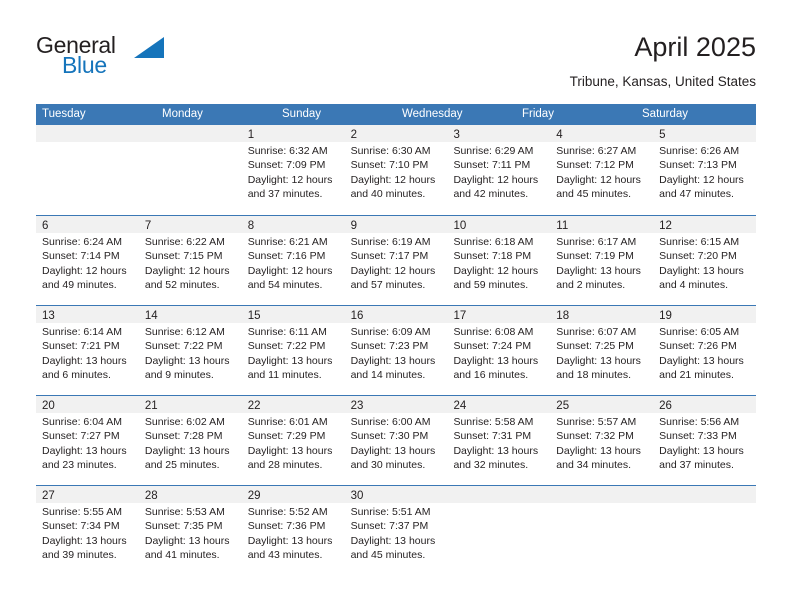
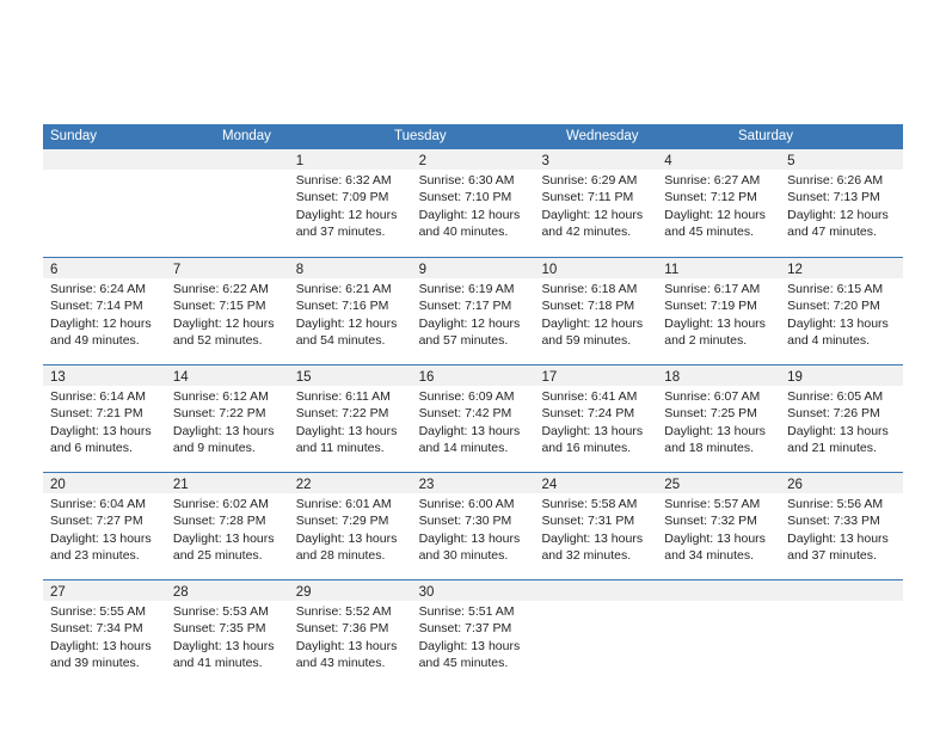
- General
- Blue
- April 2025
- Tribune, Kansas, United States
- Tuesday
+ Sunday
  Monday
- Sunday
+ Tuesday
  Wednesday
- Friday
  Saturday
  1
  Sunrise: 6:32 AM
  Sunset: 7:09 PM
  Daylight: 12 hours
  and 37 minutes.
  2
  Sunrise: 6:30 AM
  Sunset: 7:10 PM
  Daylight: 12 hours
  and 40 minutes.
  3
  Sunrise: 6:29 AM
  Sunset: 7:11 PM
  Daylight: 12 hours
  and 42 minutes.
  4
  Sunrise: 6:27 AM
  Sunset: 7:12 PM
  Daylight: 12 hours
  and 45 minutes.
  5
  Sunrise: 6:26 AM
  Sunset: 7:13 PM
  Daylight: 12 hours
  and 47 minutes.
  6
  Sunrise: 6:24 AM
  Sunset: 7:14 PM
  Daylight: 12 hours
  and 49 minutes.
  7
  Sunrise: 6:22 AM
  Sunset: 7:15 PM
  Daylight: 12 hours
  and 52 minutes.
  8
  Sunrise: 6:21 AM
  Sunset: 7:16 PM
  Daylight: 12 hours
  and 54 minutes.
  9
  Sunrise: 6:19 AM
  Sunset: 7:17 PM
  Daylight: 12 hours
  and 57 minutes.
  10
  Sunrise: 6:18 AM
  Sunset: 7:18 PM
  Daylight: 12 hours
  and 59 minutes.
  11
  Sunrise: 6:17 AM
  Sunset: 7:19 PM
  Daylight: 13 hours
  and 2 minutes.
  12
  Sunrise: 6:15 AM
  Sunset: 7:20 PM
  Daylight: 13 hours
  and 4 minutes.
  13
  Sunrise: 6:14 AM
  Sunset: 7:21 PM
  Daylight: 13 hours
  and 6 minutes.
  14
  Sunrise: 6:12 AM
  Sunset: 7:22 PM
  Daylight: 13 hours
  and 9 minutes.
  15
  Sunrise: 6:11 AM
  Sunset: 7:22 PM
  Daylight: 13 hours
  and 11 minutes.
  16
  Sunrise: 6:09 AM
- Sunset: 7:23 PM
+ Sunset: 7:42 PM
  Daylight: 13 hours
  and 14 minutes.
  17
- Sunrise: 6:08 AM
+ Sunrise: 6:41 AM
  Sunset: 7:24 PM
  Daylight: 13 hours
  and 16 minutes.
  18
  Sunrise: 6:07 AM
  Sunset: 7:25 PM
  Daylight: 13 hours
  and 18 minutes.
  19
  Sunrise: 6:05 AM
  Sunset: 7:26 PM
  Daylight: 13 hours
  and 21 minutes.
  20
  Sunrise: 6:04 AM
  Sunset: 7:27 PM
  Daylight: 13 hours
  and 23 minutes.
  21
  Sunrise: 6:02 AM
  Sunset: 7:28 PM
  Daylight: 13 hours
  and 25 minutes.
  22
  Sunrise: 6:01 AM
  Sunset: 7:29 PM
  Daylight: 13 hours
  and 28 minutes.
  23
  Sunrise: 6:00 AM
  Sunset: 7:30 PM
  Daylight: 13 hours
  and 30 minutes.
  24
  Sunrise: 5:58 AM
  Sunset: 7:31 PM
  Daylight: 13 hours
  and 32 minutes.
  25
  Sunrise: 5:57 AM
  Sunset: 7:32 PM
  Daylight: 13 hours
  and 34 minutes.
  26
  Sunrise: 5:56 AM
  Sunset: 7:33 PM
  Daylight: 13 hours
  and 37 minutes.
  27
  Sunrise: 5:55 AM
  Sunset: 7:34 PM
  Daylight: 13 hours
  and 39 minutes.
  28
  Sunrise: 5:53 AM
  Sunset: 7:35 PM
  Daylight: 13 hours
  and 41 minutes.
  29
  Sunrise: 5:52 AM
  Sunset: 7:36 PM
  Daylight: 13 hours
  and 43 minutes.
  30
  Sunrise: 5:51 AM
  Sunset: 7:37 PM
  Daylight: 13 hours
  and 45 minutes.
